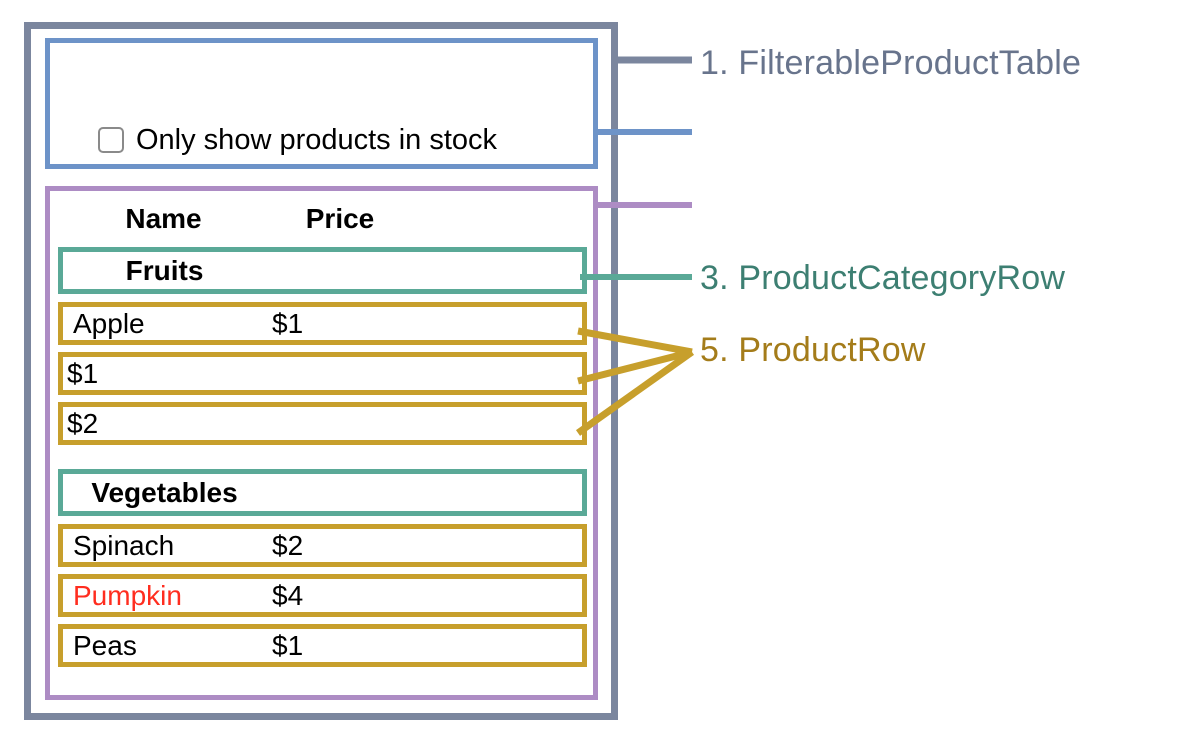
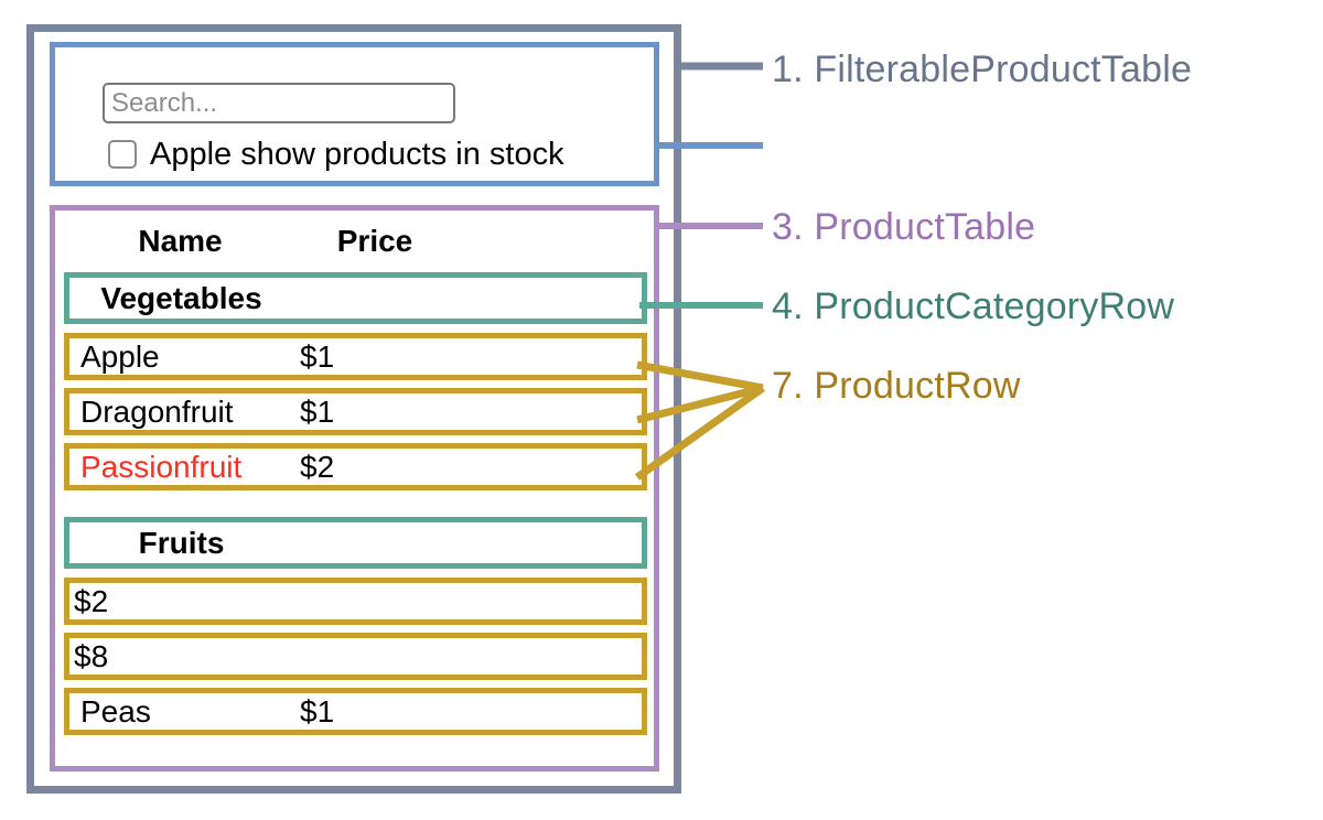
+ Search...
- Only show products in stock
+ Apple show products in stock
  Name
  Price
- Fruits
+ Vegetables
  Apple
  $1
+ Dragonfruit
  $1
+ Passionfruit
  $2
- Vegetables
+ Fruits
- Spinach
  $2
- Pumpkin
- $4
+ $8
  Peas
  $1
  1. FilterableProductTable
+ 3. ProductTable
- 3. ProductCategoryRow
+ 4. ProductCategoryRow
- 5. ProductRow
+ 7. ProductRow
